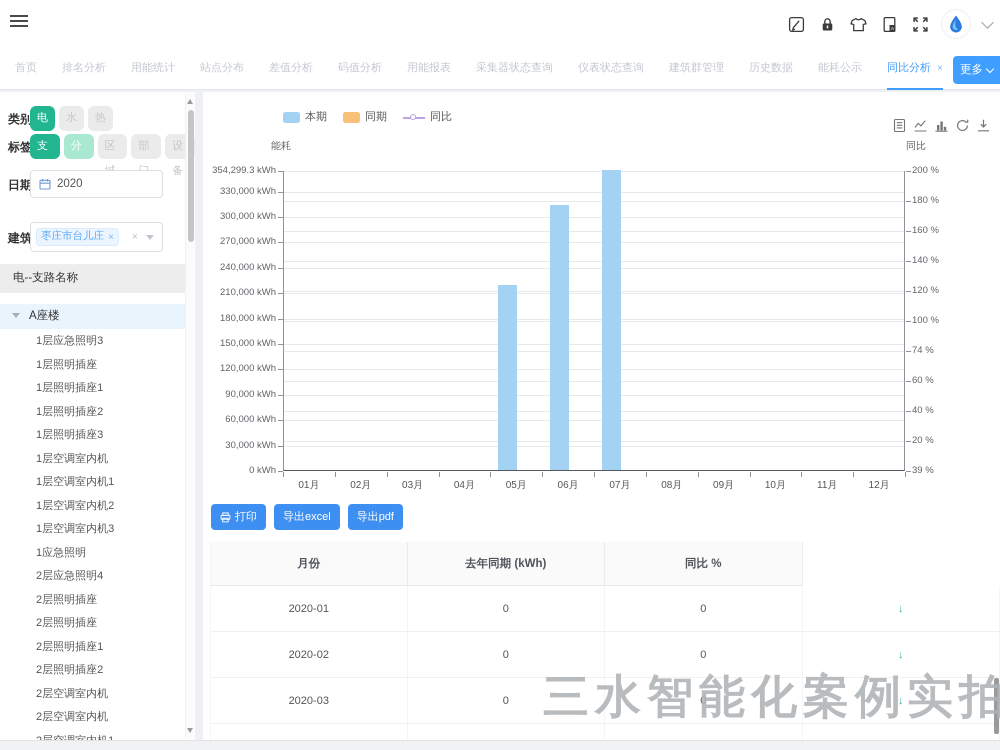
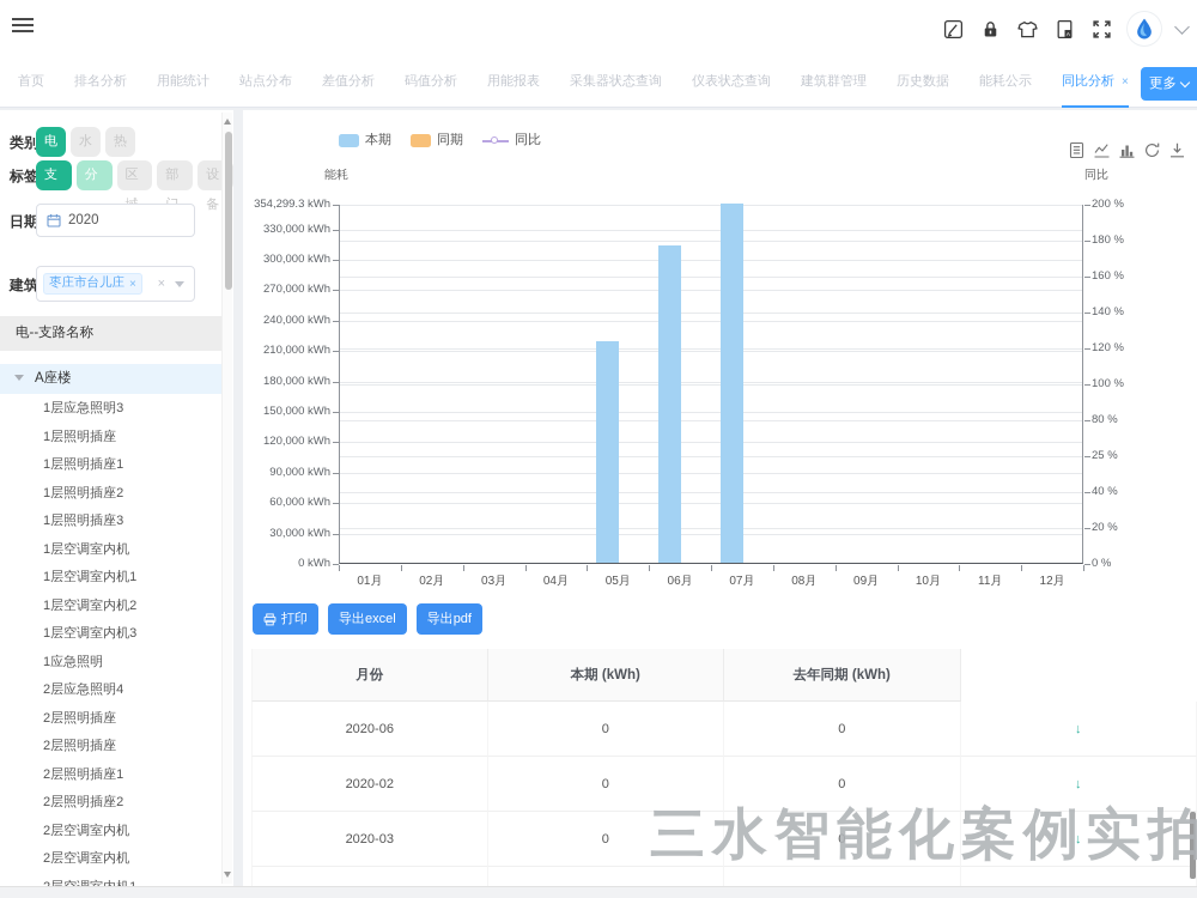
  首页
  排名分析
  用能统计
  站点分布
  差值分析
  码值分析
  用能报表
  采集器状态查询
  仪表状态查询
  建筑群管理
  历史数据
  能耗公示
  同比分析 ×
  更多
  电
  水
  热
  设备
  2020
  枣庄市台儿庄
  ×
  ×
  电--支路名称
  A座楼
  1层应急照明3
  1层照明插座
  1层照明插座1
  1层照明插座2
  1层照明插座3
  1层空调室内机
  1层空调室内机1
  1层空调室内机2
  1层空调室内机3
  1应急照明
  2层应急照明4
  2层照明插座
  2层照明插座
  2层照明插座1
  2层照明插座2
  2层空调室内机
  2层空调室内机
  本期
  同期
  同比
  能耗
  同比
  打印
  导出excel
  导出pdf
  月份
+ 本期 (kWh)
  去年同期 (kWh)
- 同比 %
- 2020-01
+ 2020-06
  0
  0
  ↓
  2020-02
  0
  0
  ↓
  2020-03
  0
  0
  ↓
  三水智能化案例实拍
  354,299.3 kWh
  330,000 kWh
  300,000 kWh
  270,000 kWh
  240,000 kWh
  210,000 kWh
  180,000 kWh
  150,000 kWh
  120,000 kWh
  90,000 kWh
  60,000 kWh
  30,000 kWh
  0 kWh
  200 %
  180 %
  160 %
  140 %
  120 %
  100 %
- 74 %
+ 80 %
- 60 %
+ 25 %
  40 %
  20 %
- 39 %
+ 0 %
  01月
  02月
  03月
  04月
  05月
  06月
  07月
  08月
  09月
  10月
  11月
  12月
